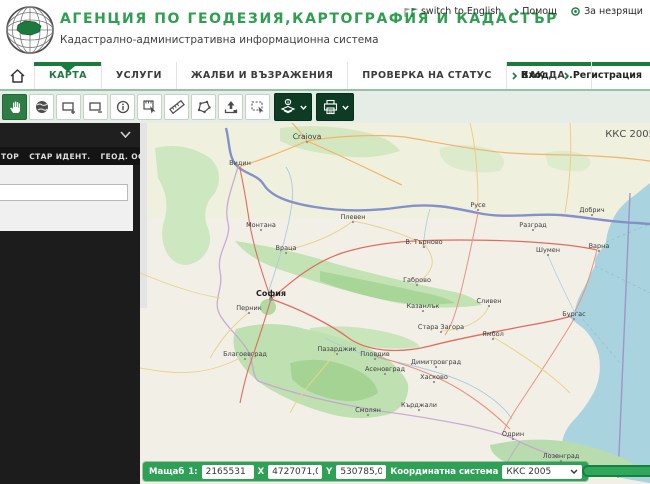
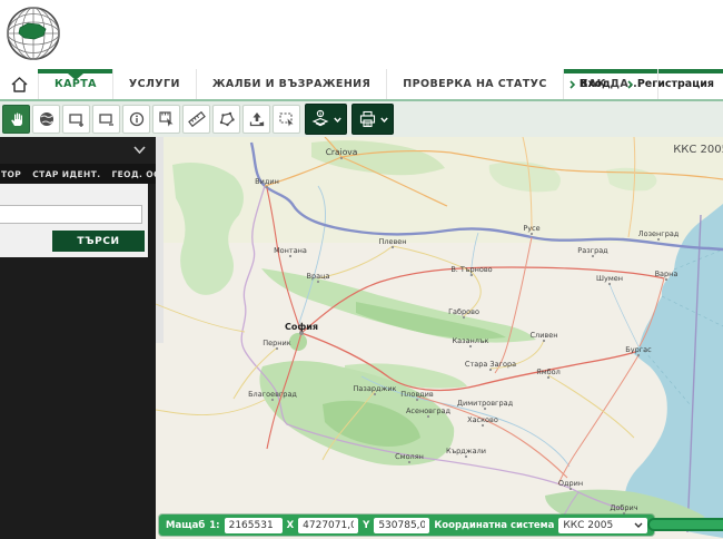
- АГЕНЦИЯ ПО ГЕОДЕЗИЯ,КАРТОГРАФИЯ И КАДАСТЪР
- Кадастрално-административна информационна система
- switch to English
- Помощ
- За незрящи
  КАРТА
  УСЛУГИ
  ЖАЛБИ И ВЪЗРАЖЕНИЯ
  ПРОВЕРКА НА СТАТУС
  КАК ДА..
  Вход
  Регистрация
  ТОР
  СТАР ИДЕНТ.
+ ТЪРСИ
  Craiova
  Видин
  Монтана
  Враца
  Плевен
  Русе
  Разград
  Шумен
- Добрич
+ Лозенград
  Варна
  В. Търново
  Габрово
  Казанлък
  Сливен
  Стара Загора
  Ямбол
  Бургас
  София
  Перник
  Благоевград
  Пазарджик
  Пловдив
  Асеновград
  Димитровград
  Хасково
  Кърджали
  Смолян
  Одрин
- Лозенград
+ Добрич
  ККС 200
  Мащаб
  1:
  2165531
  X
  4727071,0
  Y
  530785,0
  Координатна система
  ККС 2005
